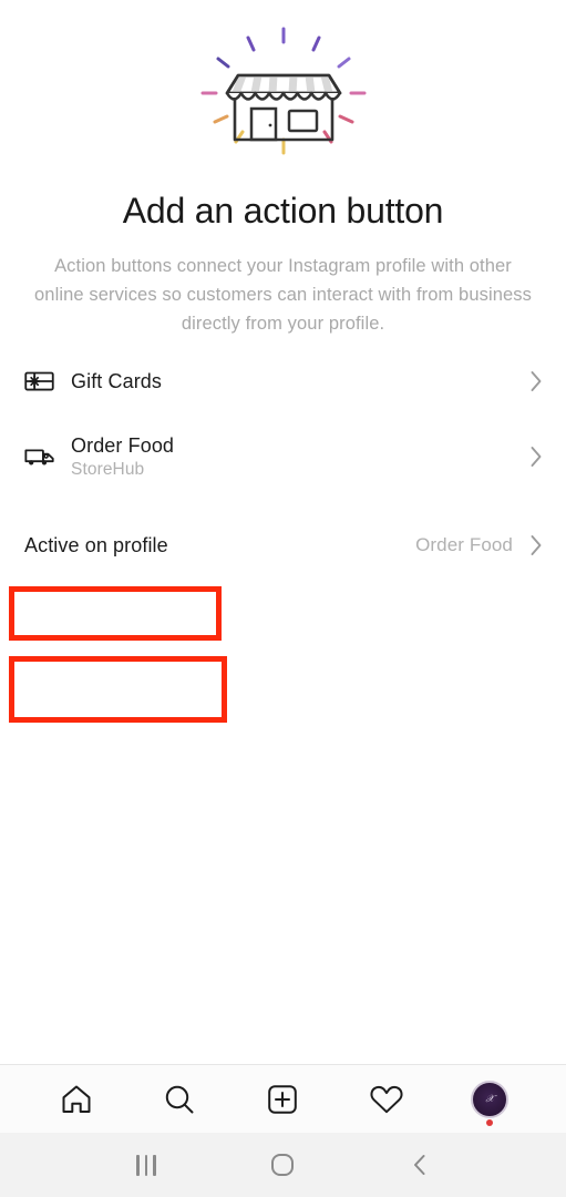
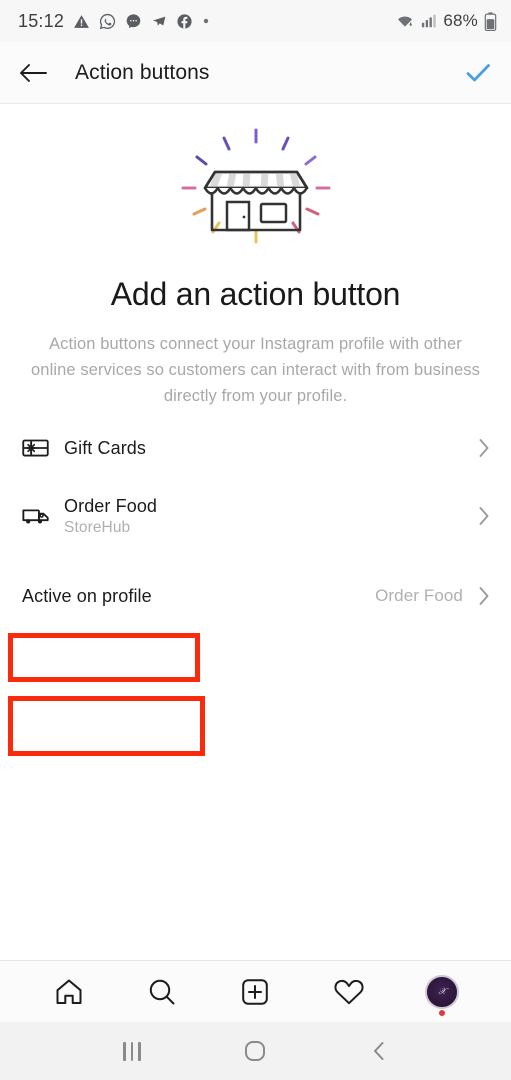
+ 15:12
+ 68%
+ Action buttons
  Add an action button
  Action buttons connect your Instagram profile with other online services so customers can interact with from business directly from your profile.
  Gift Cards
  Order Food
  StoreHub
  Active on profile
  Order Food
  𝒳
